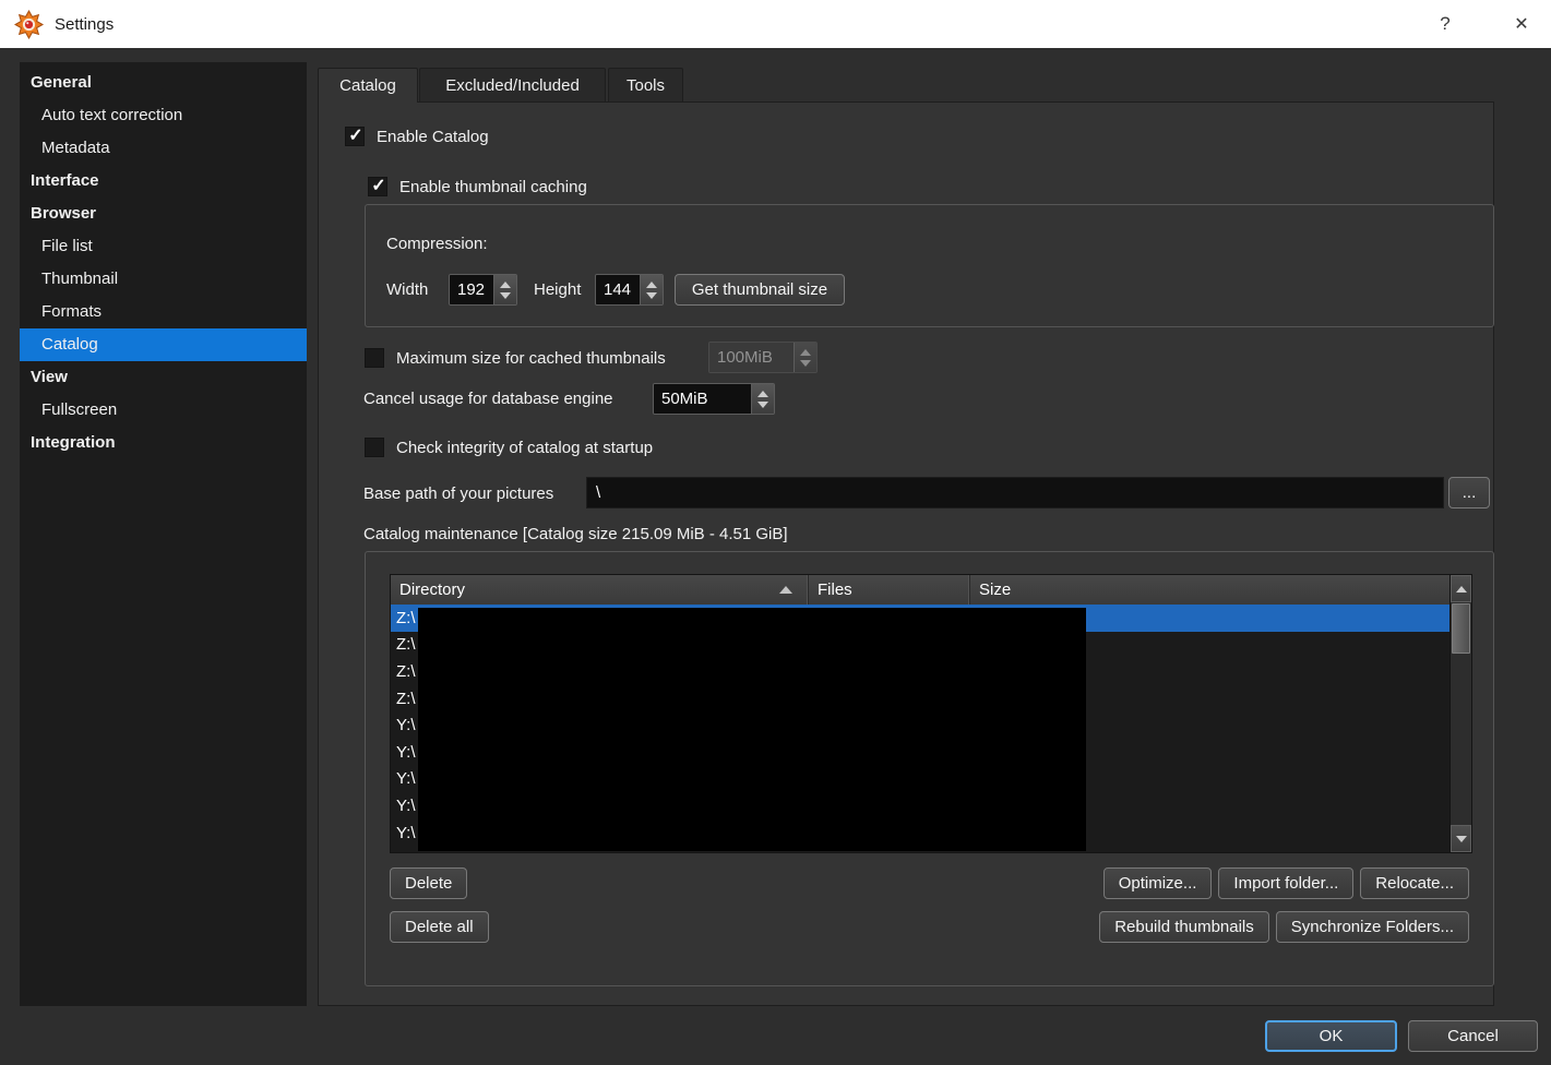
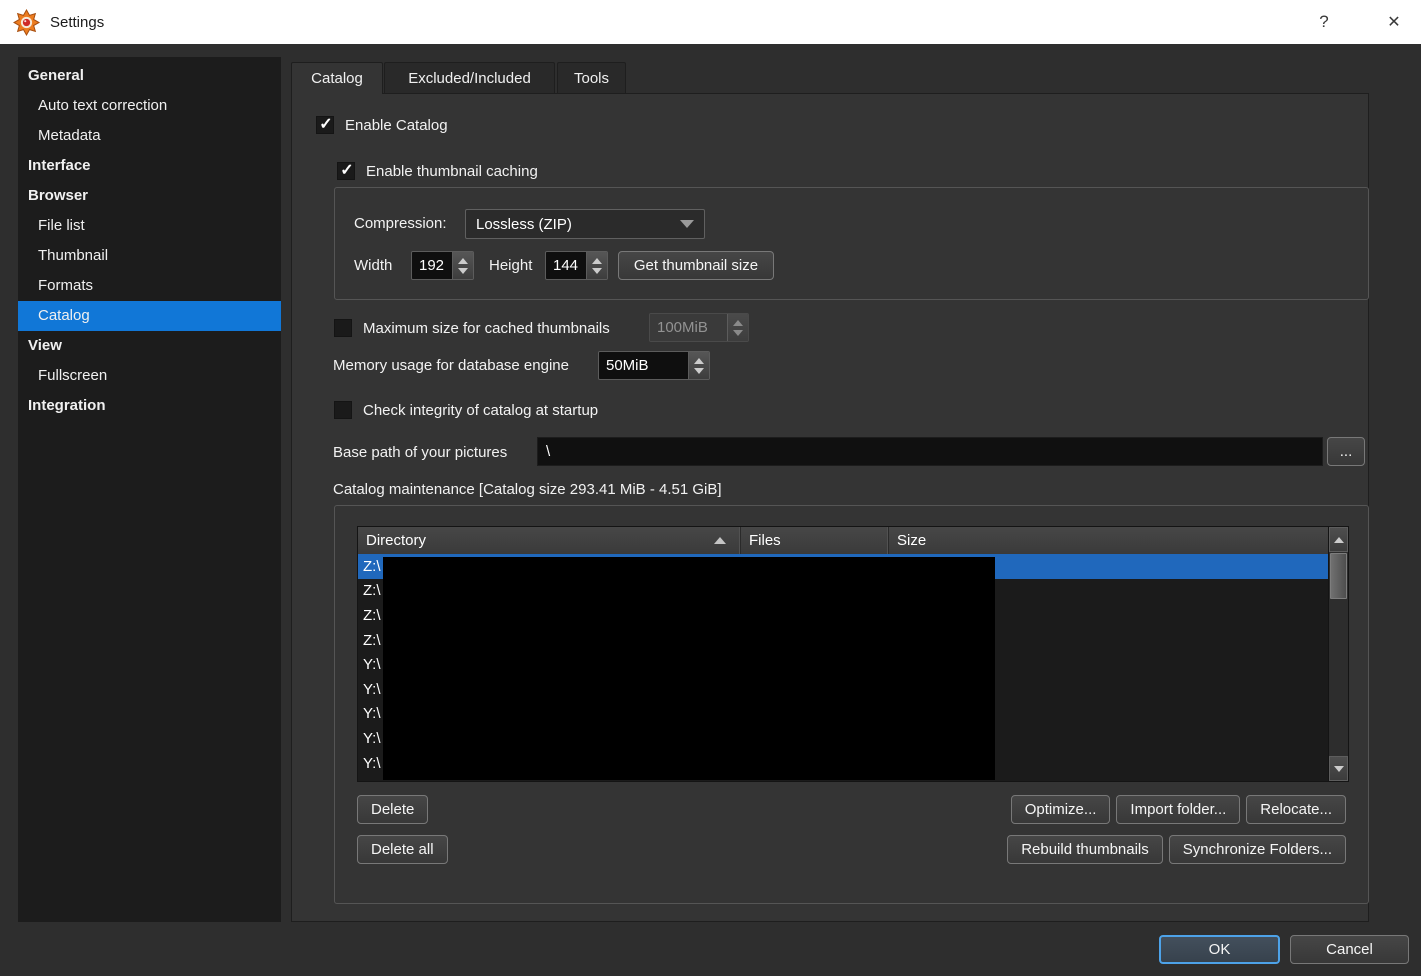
  Settings
  ?
  ✕
  General
  Auto text correction
  Metadata
  Interface
  Browser
  File list
  Thumbnail
  Formats
  Catalog
  View
  Fullscreen
  Integration
  Catalog
  Excluded/Included
  Tools
  Enable Catalog
  Enable thumbnail caching
  Compression:
+ Lossless (ZIP)
  Width
  192
  Height
  144
  Get thumbnail size
  Maximum size for cached thumbnails
  100MiB
- Cancel usage for database engine
+ Memory usage for database engine
  50MiB
  Check integrity of catalog at startup
  Base path of your pictures
  \
  ...
- Catalog maintenance [Catalog size 215.09 MiB - 4.51 GiB]
+ Catalog maintenance [Catalog size 293.41 MiB - 4.51 GiB]
  Directory
  Files
  Size
  Z:\
  Z:\
  Z:\
  Z:\
  Y:\
  Y:\
  Y:\
  Y:\
  Y:\
  Delete
  Delete all
  Optimize...
  Import folder...
  Relocate...
  Rebuild thumbnails
  Synchronize Folders...
  OK
  Cancel
